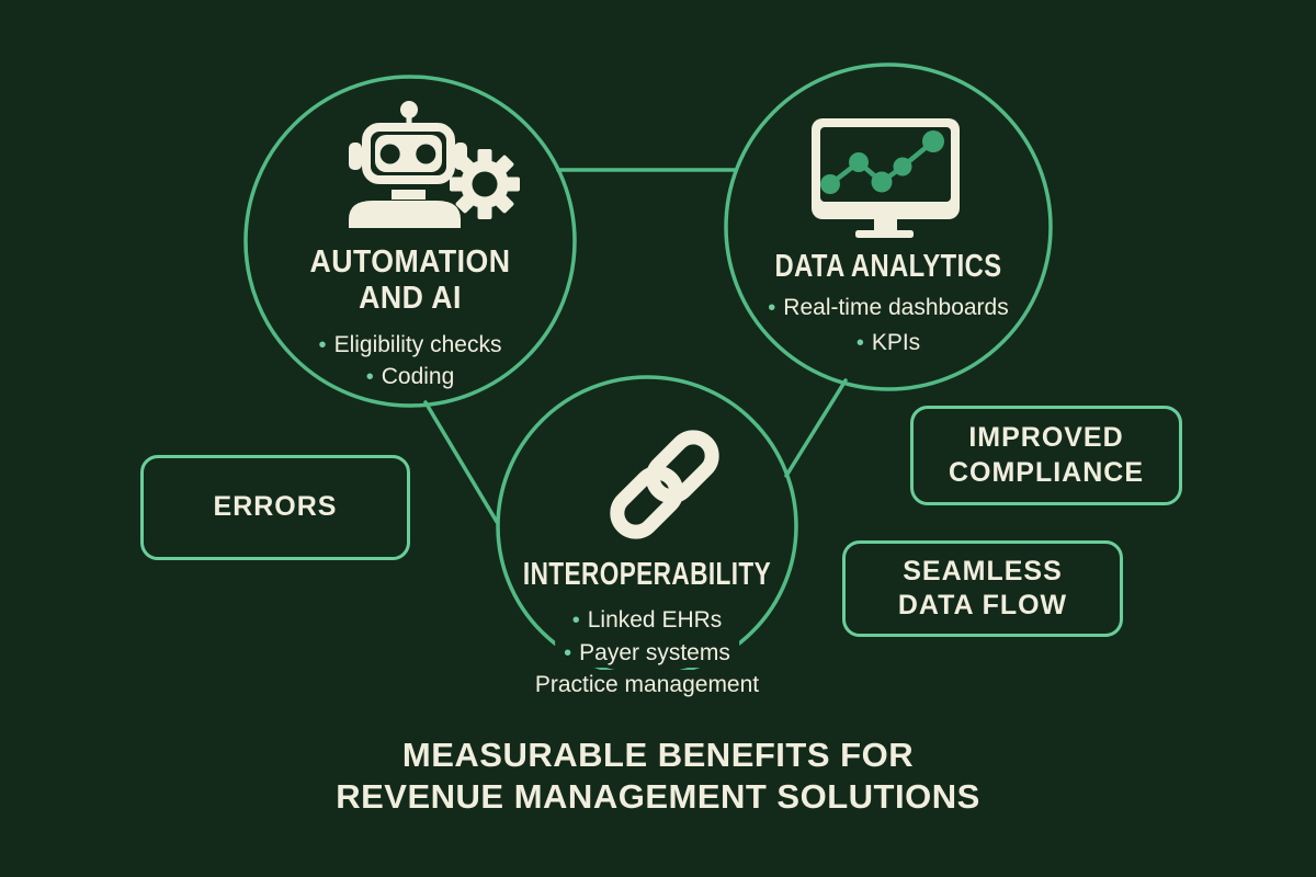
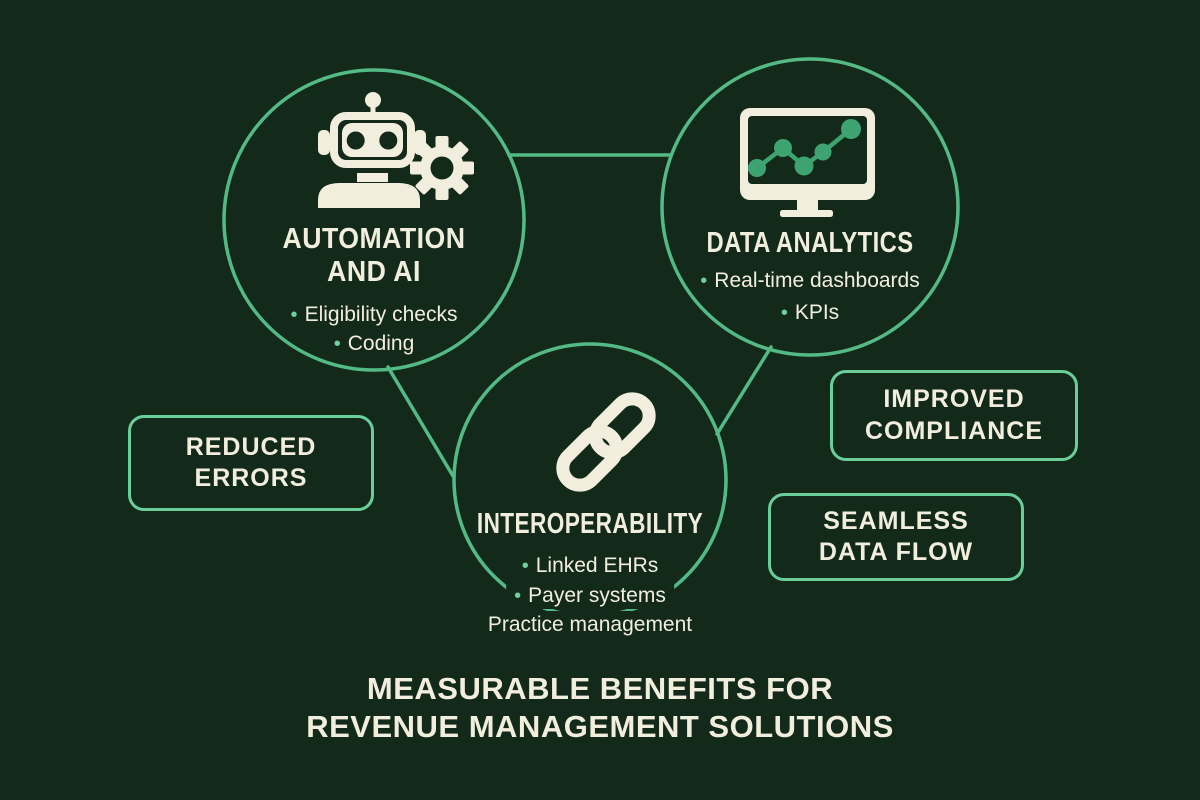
  AUTOMATION
  AND AI
  • Eligibility checks
  • Coding
  DATA ANALYTICS
  • Real-time dashboards
  • KPIs
  INTEROPERABILITY
  • Linked EHRs
  • Payer systems
  Practice management
+ REDUCED
  ERRORS
  IMPROVED
  COMPLIANCE
  SEAMLESS
  DATA FLOW
  MEASURABLE BENEFITS FOR
  REVENUE MANAGEMENT SOLUTIONS
